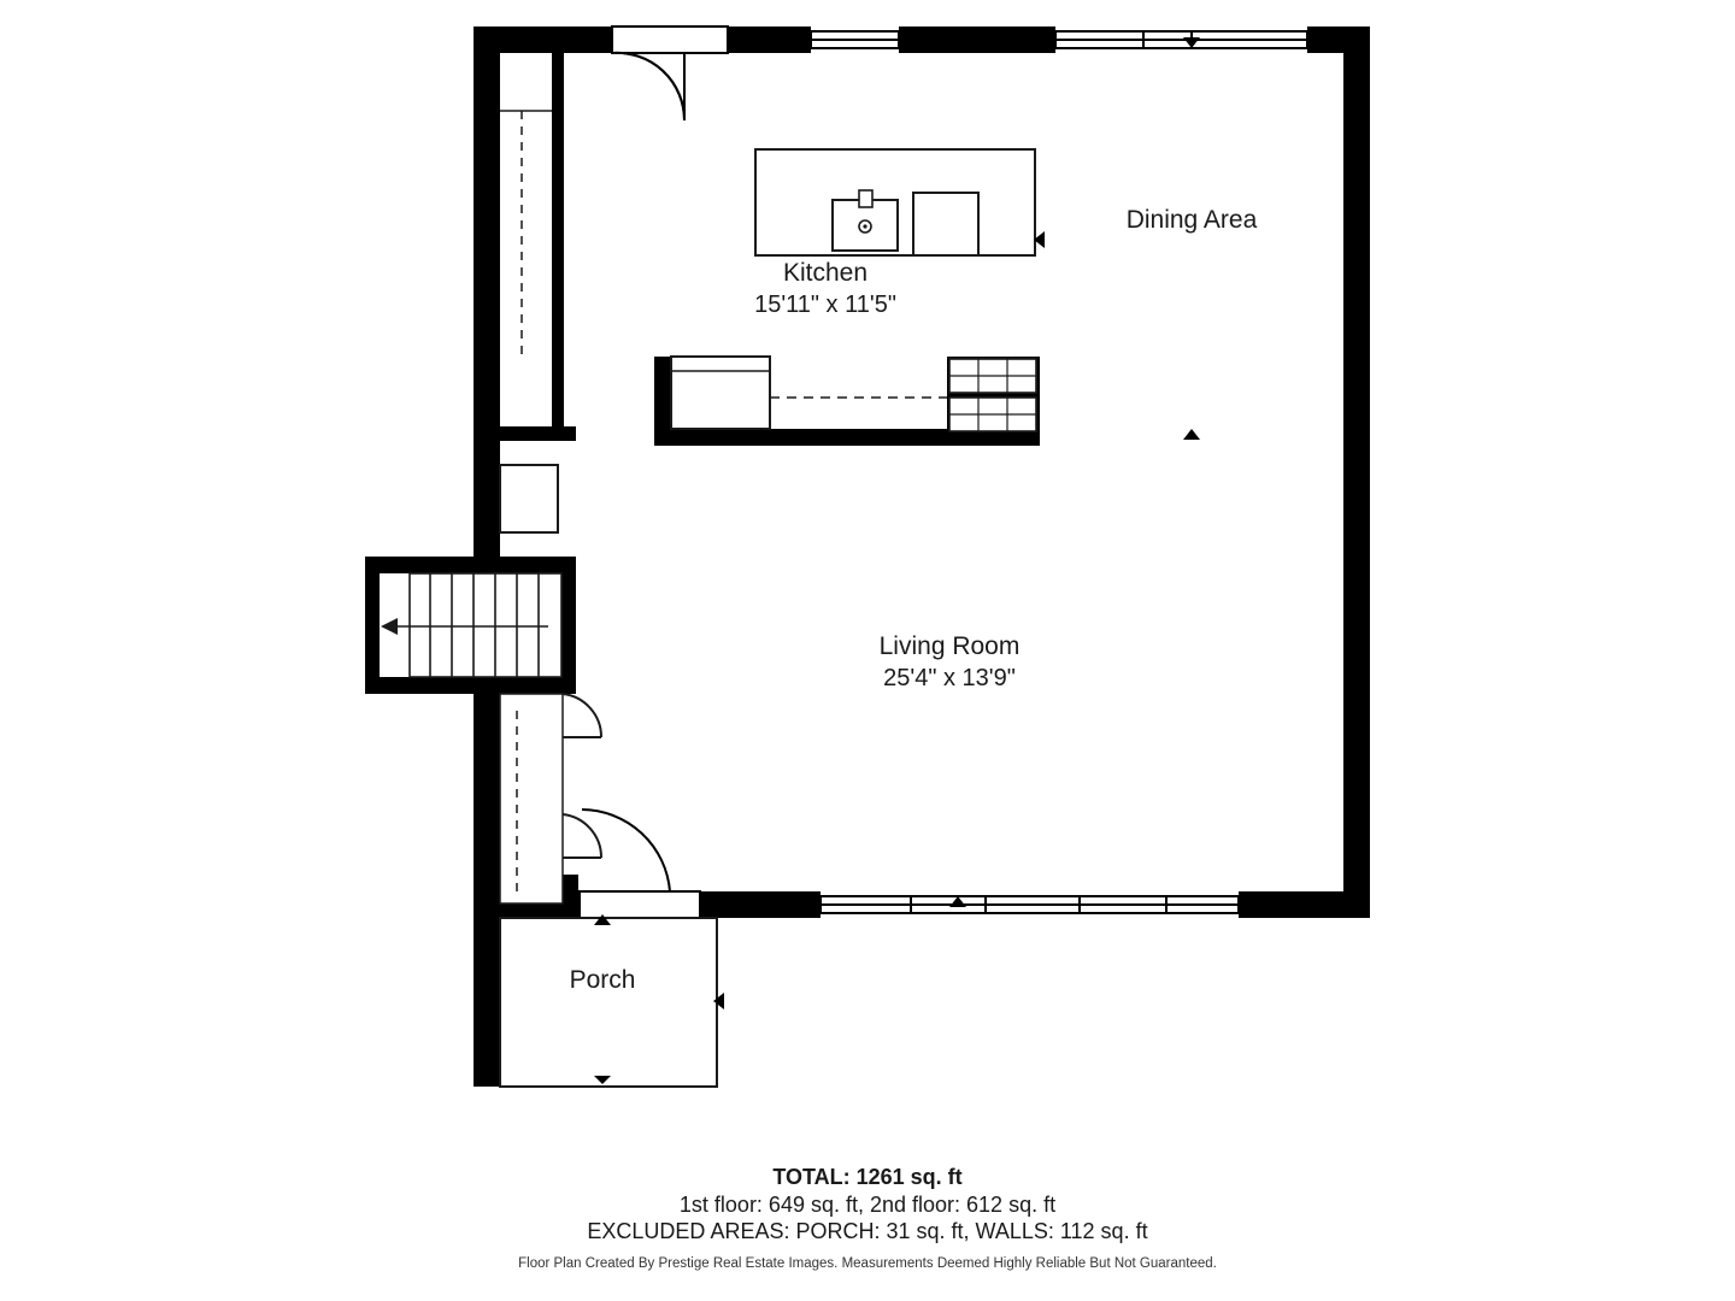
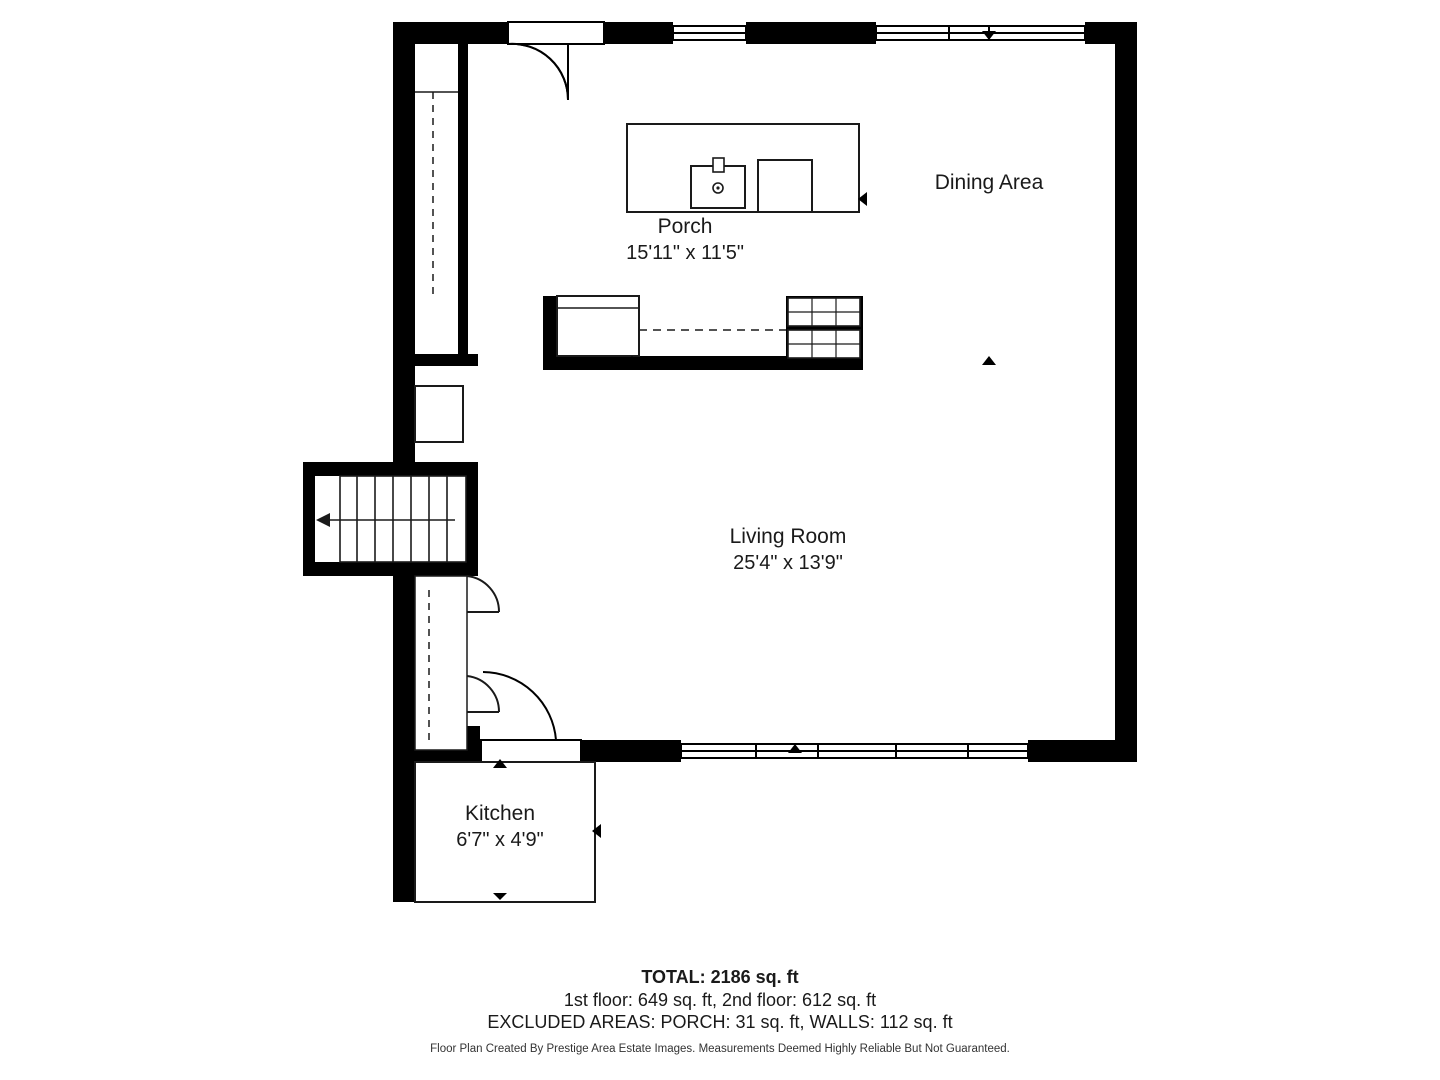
  Dining Area
- Kitchen
+ Porch
  15'11" x 11'5"
  Living Room
  25'4" x 13'9"
- Porch
+ Kitchen
+ 6'7" x 4'9"
- TOTAL: 1261 sq. ft
+ TOTAL: 2186 sq. ft
  1st floor: 649 sq. ft, 2nd floor: 612 sq. ft
  EXCLUDED AREAS: PORCH: 31 sq. ft, WALLS: 112 sq. ft
- Floor Plan Created By Prestige Real Estate Images. Measurements Deemed Highly Reliable But Not Guaranteed.
+ Floor Plan Created By Prestige Area Estate Images. Measurements Deemed Highly Reliable But Not Guaranteed.
